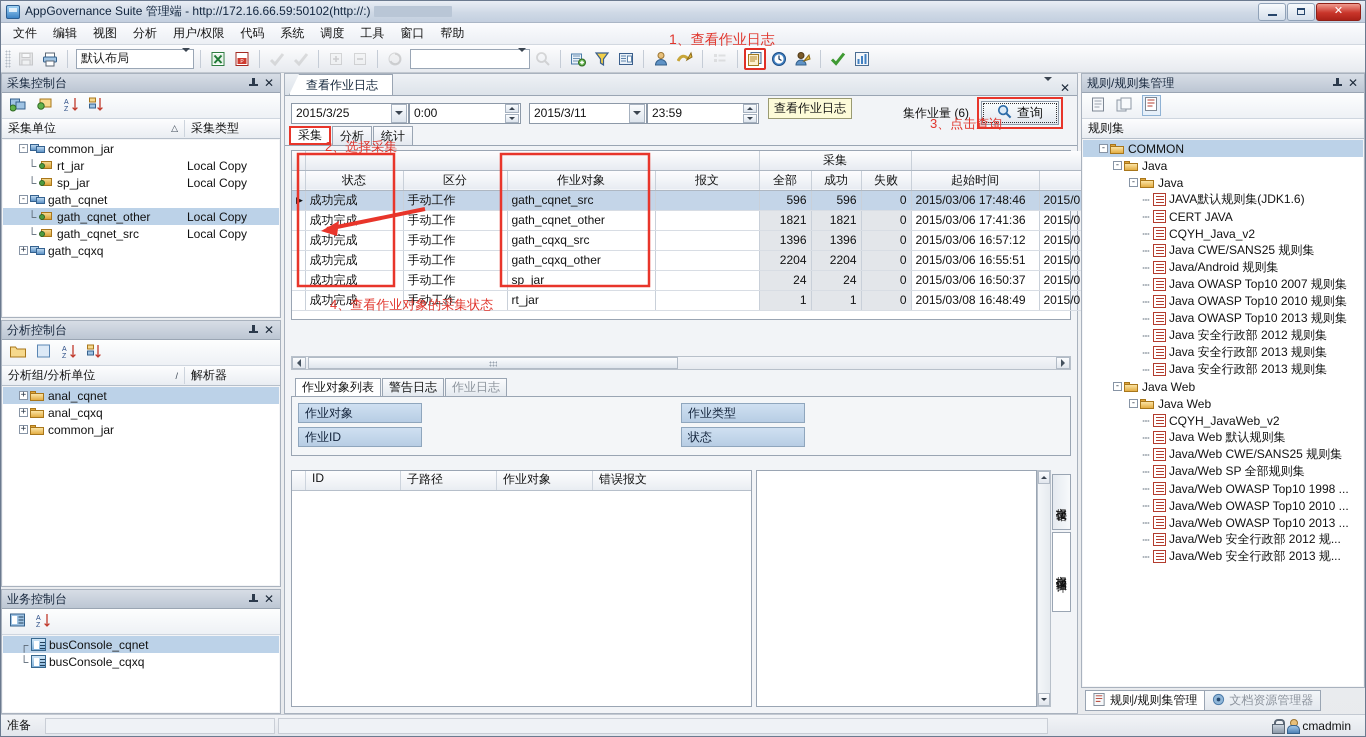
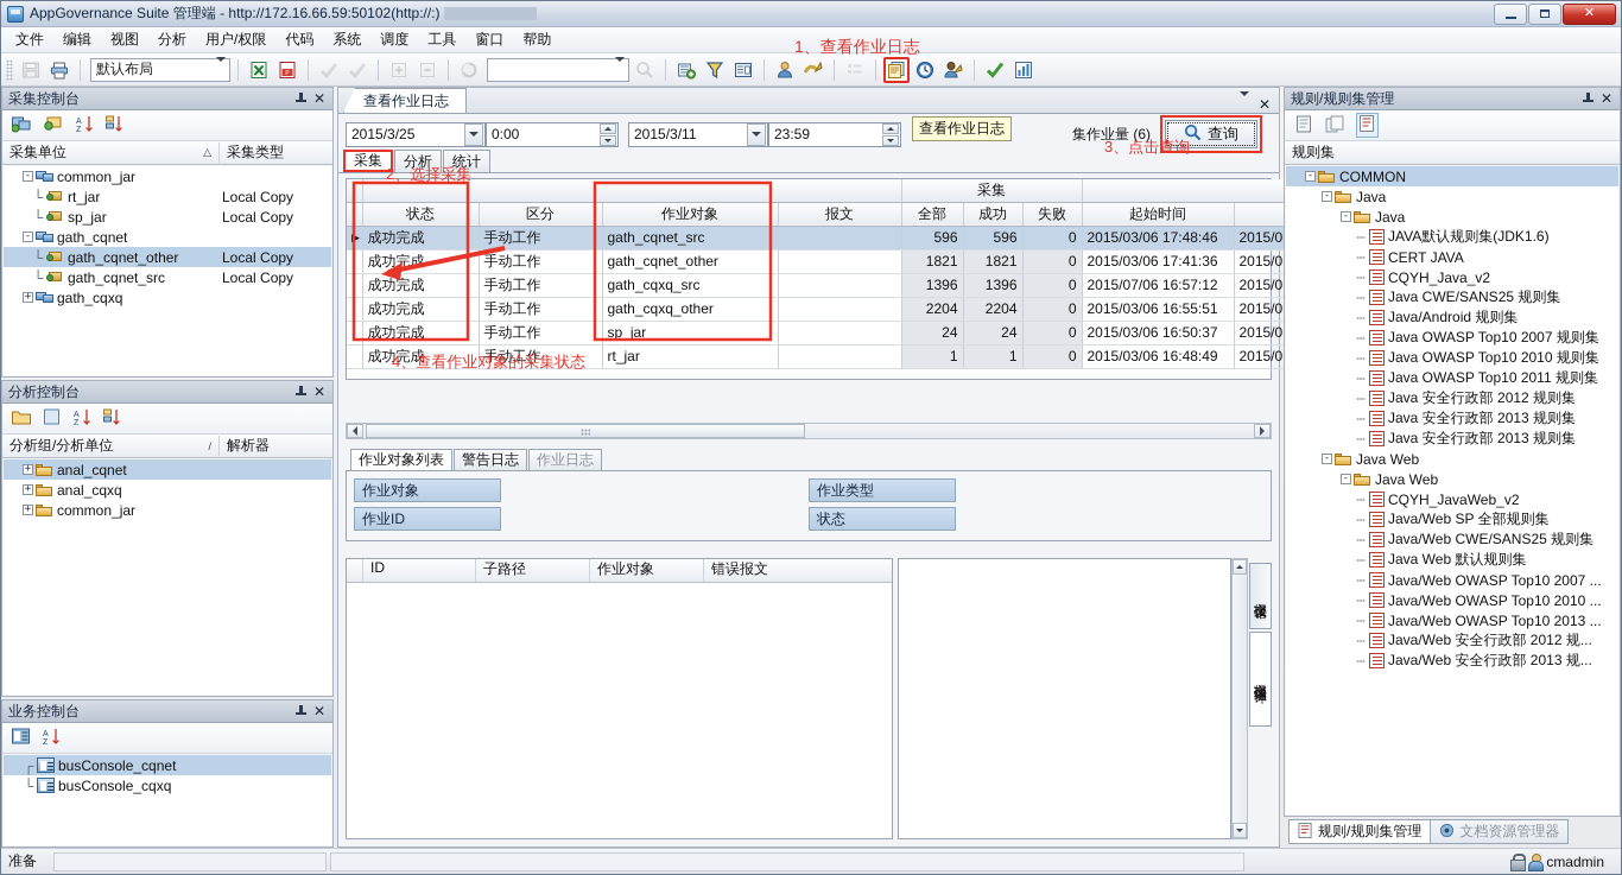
  AppGovernance Suite 管理端 - http://172.16.66.59:50102(http://:)
  ✕
  文件
  编辑
  视图
  分析
  用户/权限
  代码
  系统
  调度
  工具
  窗口
  帮助
  默认布局
  1、查看作业日志
  采集控制台
  ✕
  采集单位
  △
  采集类型
  -
  common_jar
  └
  rt_jar
  Local Copy
  └
  sp_jar
  Local Copy
  -
  gath_cqnet
  └
  gath_cqnet_other
  Local Copy
  └
  gath_cqnet_src
  Local Copy
  +
  gath_cqxq
  分析控制台
  ✕
  分析组/分析单位
  /
  解析器
  +
  anal_cqnet
  +
  anal_cqxq
  +
  common_jar
  业务控制台
  ✕
  ┌
  busConsole_cqnet
  └
  busConsole_cqxq
  查看作业日志
  ✕
  2015/3/25
  0:00
  2015/3/11
  23:59
  集作业量 (6)
  查询
  查看作业日志
  采集
  分析
  统计
  3、点击查询
  2、选择采集
  		采集
  	状态	区分	作业对象	报文	全部	成功	失败	起始时间
  ▶	成功完成	手动工作	gath_cqnet_src		596	596	0	2015/03/06 17:48:46	2015/0
  	成功完成	手动工作	gath_cqnet_other		1821	1821	0	2015/03/06 17:41:36	2015/0
- 	成功完成	手动工作	gath_cqxq_src		1396	1396	0	2015/03/06 16:57:12	2015/0
+ 	成功完成	手动工作	gath_cqxq_src		1396	1396	0	2015/07/06 16:57:12	2015/0
  	成功完成	手动工作	gath_cqxq_other		2204	2204	0	2015/03/06 16:55:51	2015/0
  	成功完成	手动工作	sp_jar		24	24	0	2015/03/06 16:50:37	2015/0
- 	成功完成	手动工作	rt_jar		1	1	0	2015/03/08 16:48:49	2015/0
+ 	成功完成	手动工作	rt_jar		1	1	0	2015/03/06 16:48:49	2015/0
  4、查看作业对象的采集状态
  作业对象列表
  警告日志
  作业日志
  作业对象
  作业ID
  作业类型
  状态
  ID
  子路径
  作业对象
  错误报文
  规则/规则集管理
  ✕
  规则集
  -
  COMMON
  -
  Java
  -
  Java
  ┄
  JAVA默认规则集(JDK1.6)
  ┄
  CERT JAVA
  ┄
  CQYH_Java_v2
  ┄
  Java CWE/SANS25 规则集
  ┄
  Java/Android 规则集
  ┄
  Java OWASP Top10 2007 规则集
  ┄
  Java OWASP Top10 2010 规则集
  ┄
- Java OWASP Top10 2013 规则集
+ Java OWASP Top10 2011 规则集
  ┄
  Java 安全行政部 2012 规则集
  ┄
  Java 安全行政部 2013 规则集
  ┄
  Java 安全行政部 2013 规则集
  -
  Java Web
  -
  Java Web
  ┄
  CQYH_JavaWeb_v2
  ┄
- Java Web 默认规则集
+ Java/Web SP 全部规则集
  ┄
  Java/Web CWE/SANS25 规则集
  ┄
- Java/Web SP 全部规则集
+ Java Web 默认规则集
  ┄
- Java/Web OWASP Top10 1998 ...
+ Java/Web OWASP Top10 2007 ...
  ┄
  Java/Web OWASP Top10 2010 ...
  ┄
  Java/Web OWASP Top10 2013 ...
  ┄
  Java/Web 安全行政部 2012 规...
  ┄
  Java/Web 安全行政部 2013 规...
  规则/规则集管理
  文档资源管理器
  准备
  cmadmin
